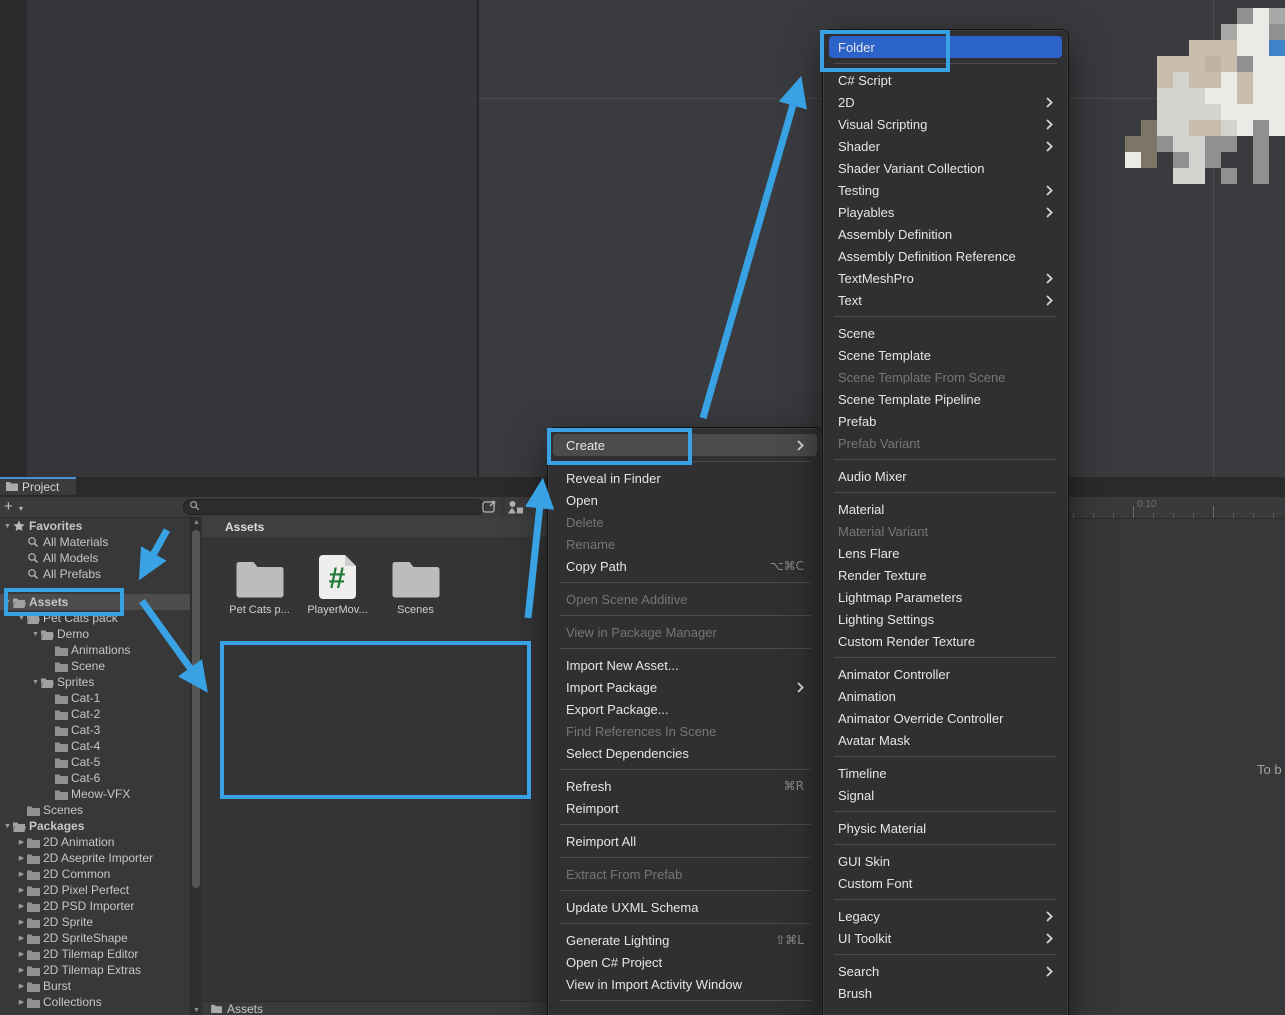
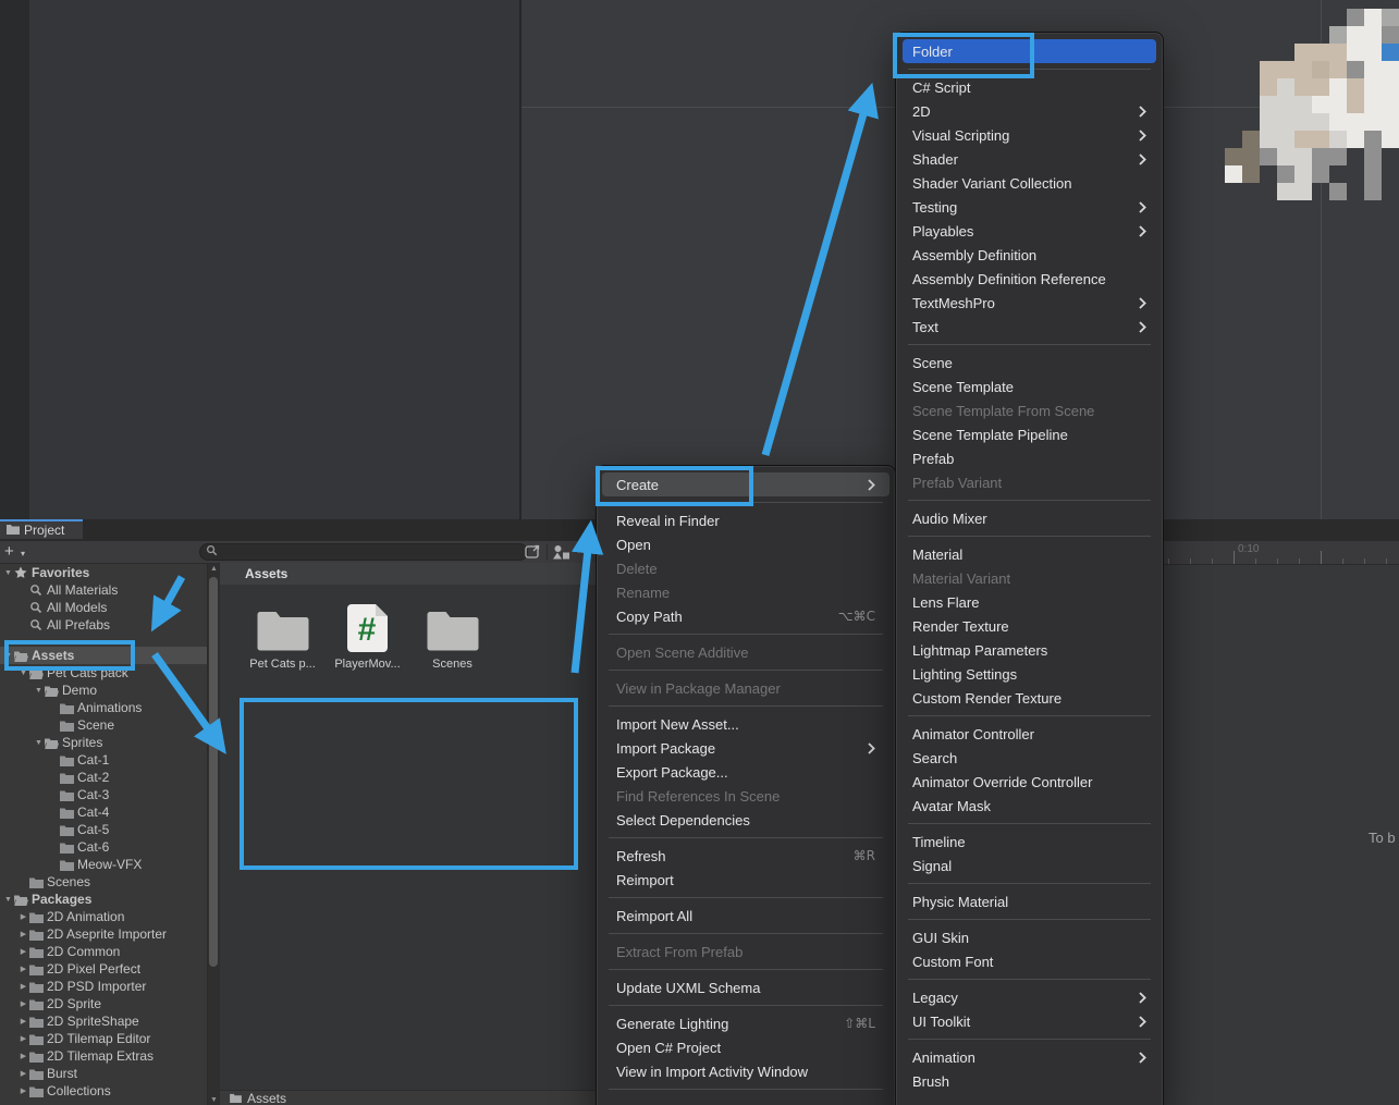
  Project
  +
  ▾
  Favorites
  All Materials
  All Models
  All Prefabs
  Assets
  Pet Cats pack
  Demo
  Animations
  Scene
  Sprites
  Cat-1
  Cat-2
  Cat-3
  Cat-4
  Cat-5
  Cat-6
  Meow-VFX
  Scenes
  Packages
  2D Animation
  2D Aseprite Importer
  2D Common
  2D Pixel Perfect
  2D PSD Importer
  2D Sprite
  2D SpriteShape
  2D Tilemap Editor
  2D Tilemap Extras
  Burst
  Collections
  Assets
  Pet Cats p...
  #
  PlayerMov...
  Scenes
  Assets
  0:10
  To b
  Create
  Reveal in Finder
  Open
  Delete
  Rename
  Copy Path
  ⌥⌘C
  Open Scene Additive
  View in Package Manager
  Import New Asset...
  Import Package
  Export Package...
  Find References In Scene
  Select Dependencies
  Refresh
  ⌘R
  Reimport
  Reimport All
  Extract From Prefab
  Update UXML Schema
  Generate Lighting
  ⇧⌘L
  Open C# Project
  View in Import Activity Window
  Folder
  C# Script
  2D
  Visual Scripting
  Shader
  Shader Variant Collection
  Testing
  Playables
  Assembly Definition
  Assembly Definition Reference
  TextMeshPro
  Text
  Scene
  Scene Template
  Scene Template From Scene
  Scene Template Pipeline
  Prefab
  Prefab Variant
  Audio Mixer
  Material
  Material Variant
  Lens Flare
  Render Texture
  Lightmap Parameters
  Lighting Settings
  Custom Render Texture
  Animator Controller
- Animation
+ Search
  Animator Override Controller
  Avatar Mask
  Timeline
  Signal
  Physic Material
  GUI Skin
  Custom Font
  Legacy
  UI Toolkit
- Search
+ Animation
  Brush
